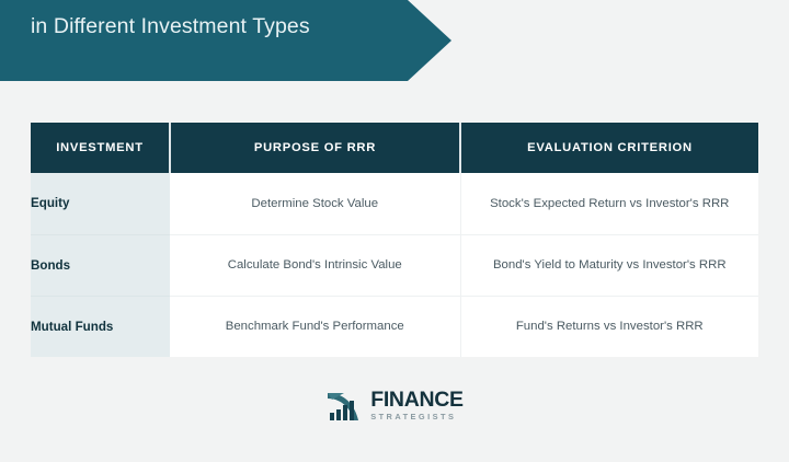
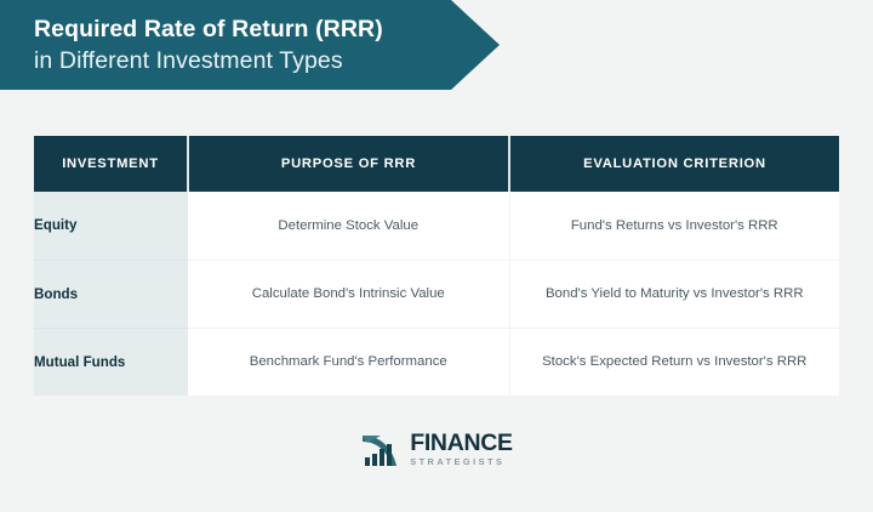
+ Required Rate of Return (RRR)
  in Different Investment Types
  INVESTMENT	PURPOSE OF RRR	EVALUATION CRITERION
- Equity	Determine Stock Value	Stock's Expected Return vs Investor's RRR
+ Equity	Determine Stock Value	Fund's Returns vs Investor's RRR
  Bonds	Calculate Bond's Intrinsic Value	Bond's Yield to Maturity vs Investor's RRR
- Mutual Funds	Benchmark Fund's Performance	Fund's Returns vs Investor's RRR
+ Mutual Funds	Benchmark Fund's Performance	Stock's Expected Return vs Investor's RRR
  FINANCE
  STRATEGISTS
